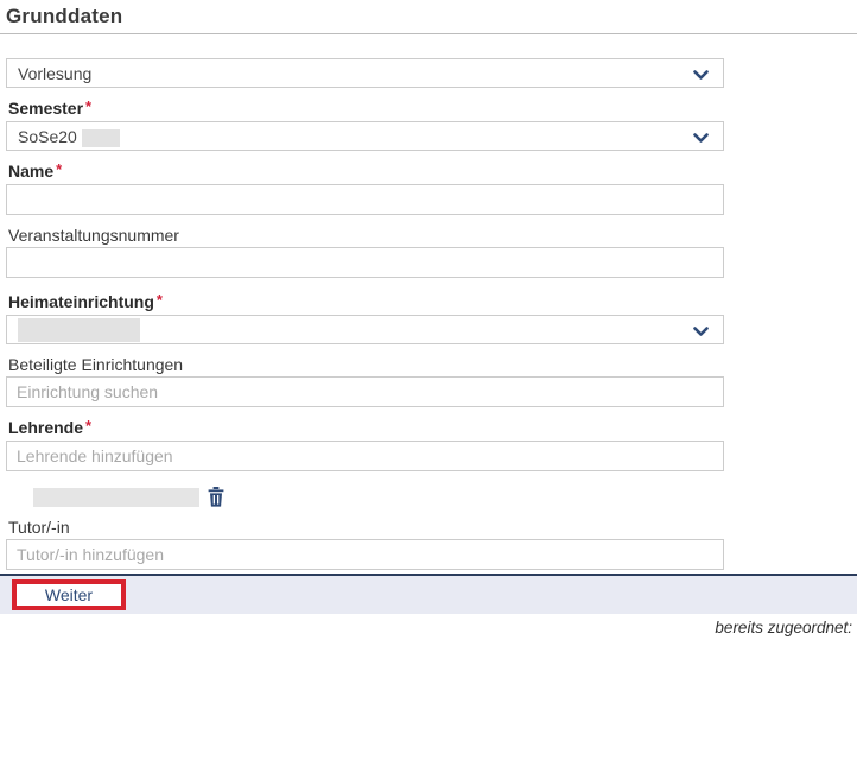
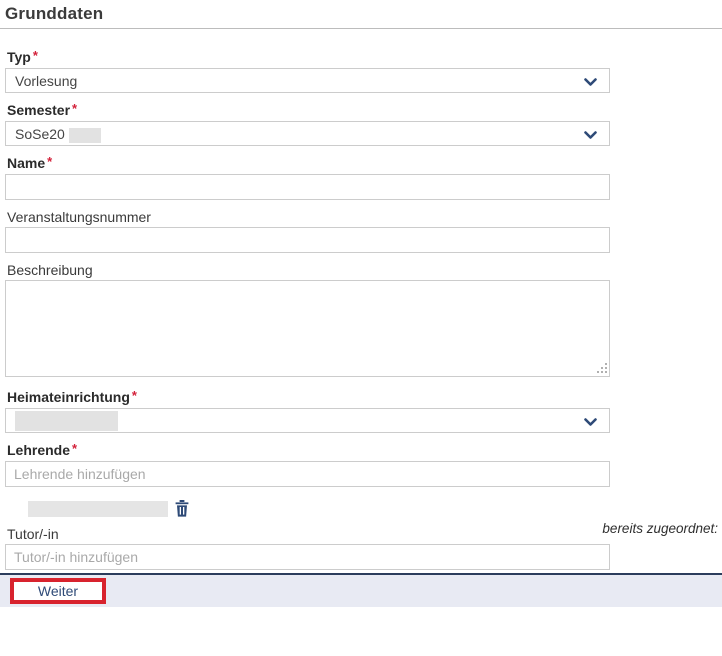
  Grunddaten
+ Typ *
  Vorlesung
  Semester *
  SoSe20
  Name *
  Veranstaltungsnummer
+ Beschreibung
  Heimateinrichtung *
- Beteiligte Einrichtungen
- Einrichtung suchen
  Lehrende *
  Lehrende hinzufügen
  Tutor/-in
  Tutor/-in hinzufügen
  bereits zugeordnet:
  Weiter
